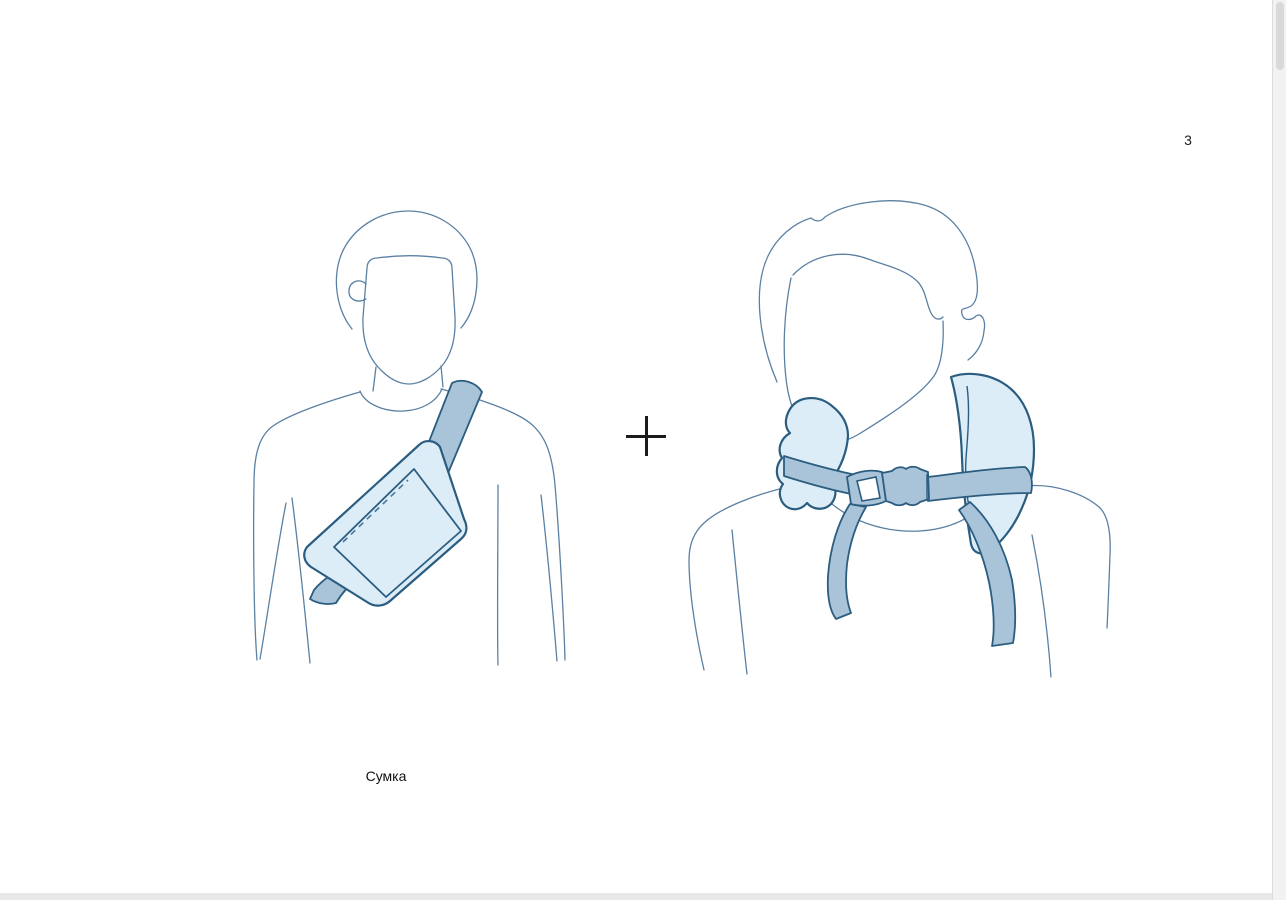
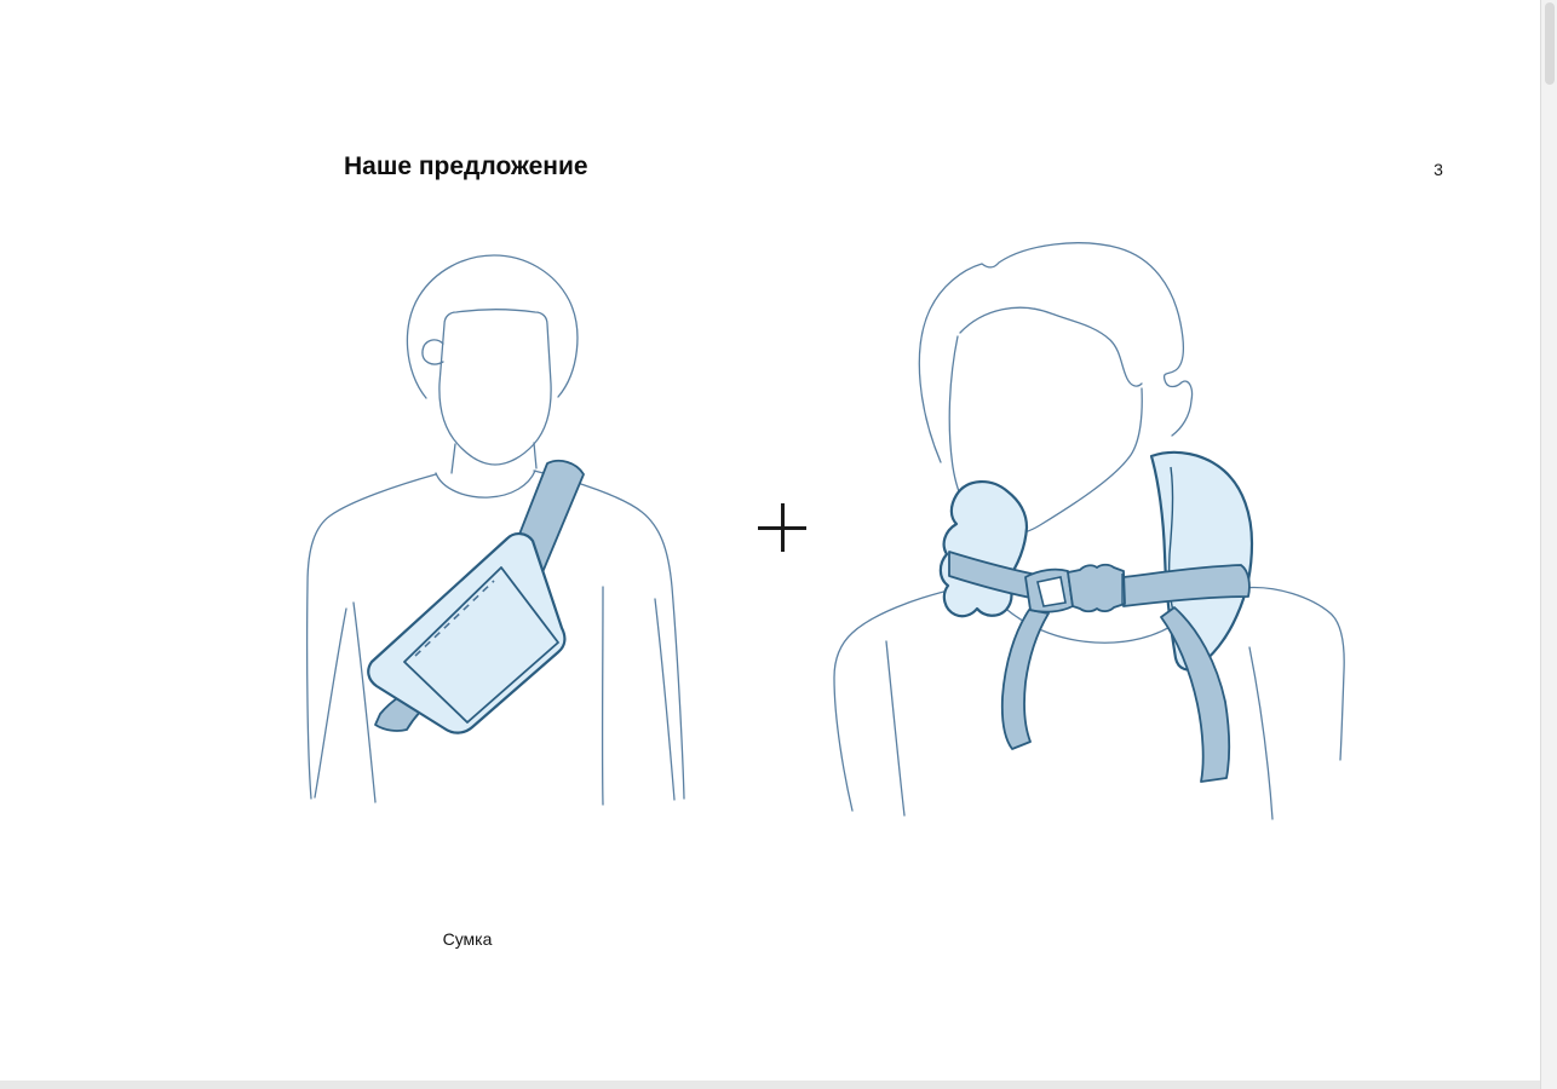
+ Наше предложение
  3
  Сумка
